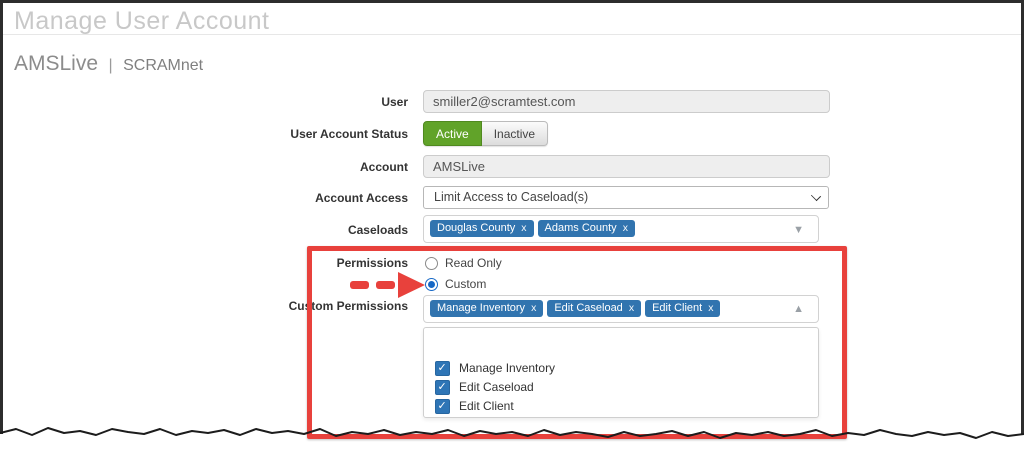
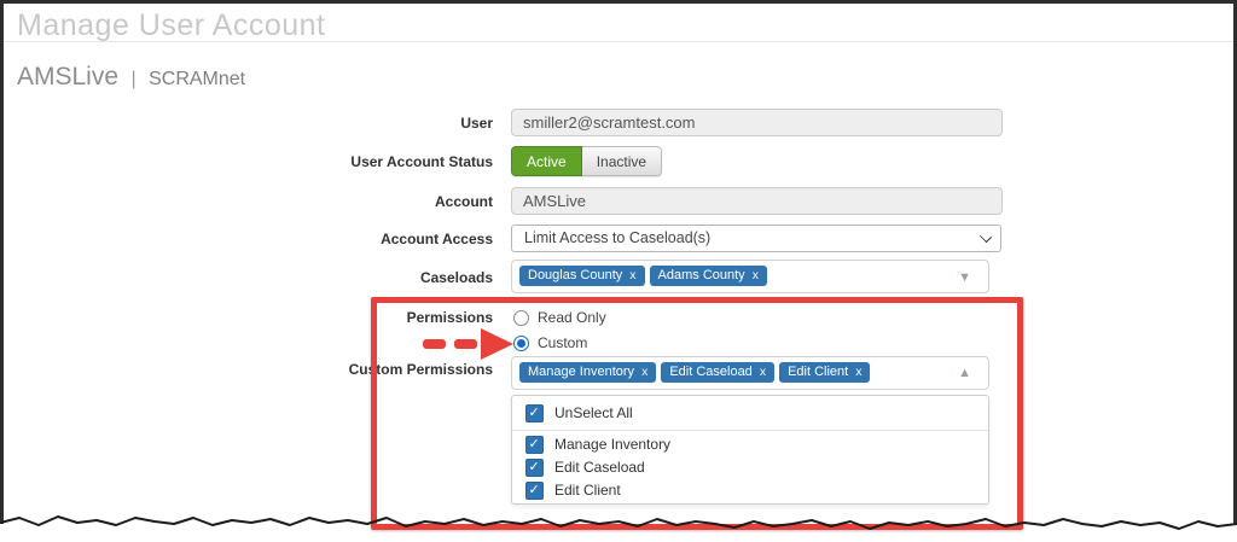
  Manage User Account
  AMSLive | SCRAMnet
  User
  smiller2@scramtest.com
  User Account Status
  Active
  Inactive
  Account
  AMSLive
  Account Access
  Limit Access to Caseload(s)
  Caseloads
  Douglas County
  x
  Adams County
  x
  ▼
  Permissions
  Read Only
  Custom
  Custom Permissions
  Manage Inventory
  x
  Edit Caseload
  x
  Edit Client
  x
  ▲
+ UnSelect All
  Manage Inventory
  Edit Caseload
  Edit Client
